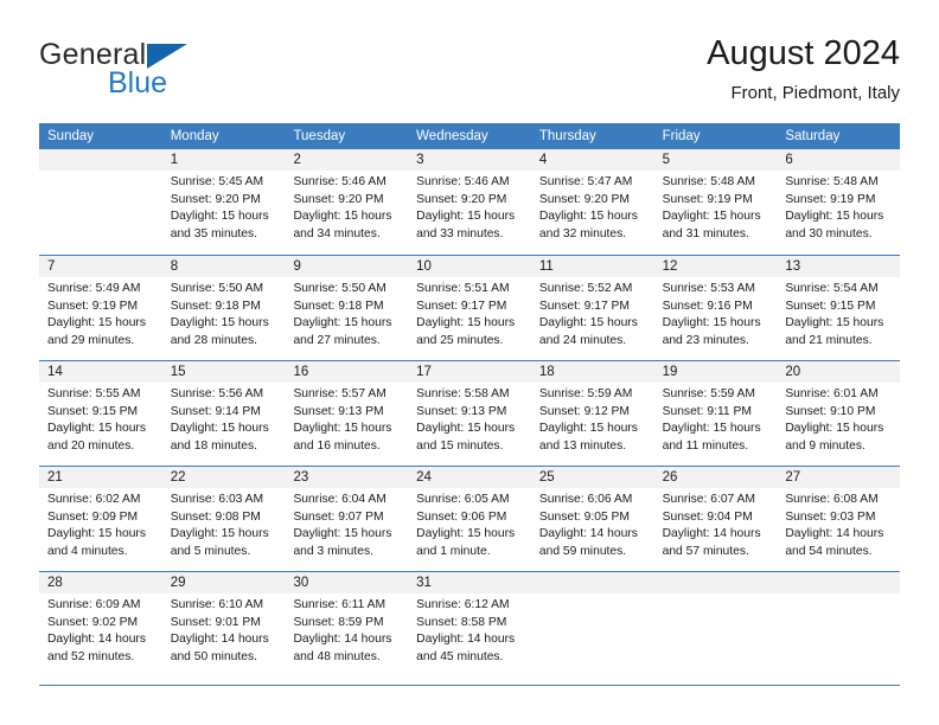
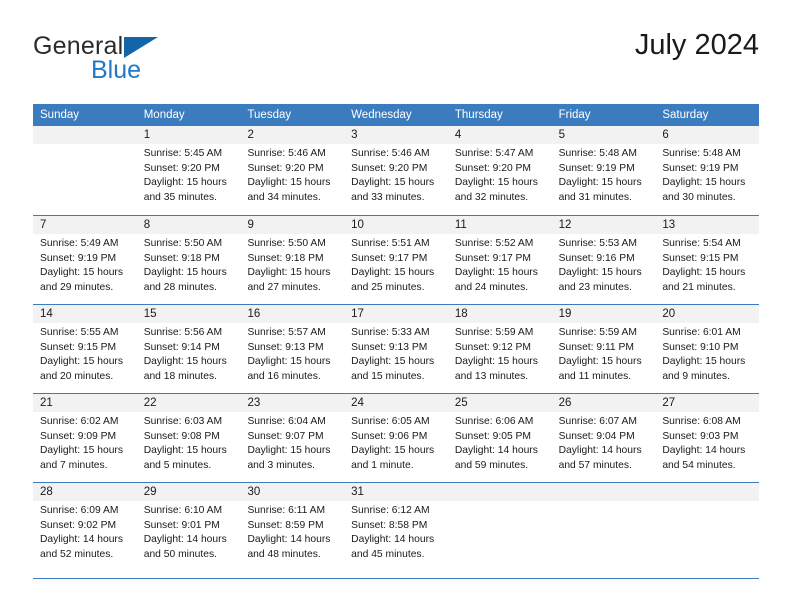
  General
  Blue
- August 2024
+ July 2024
- Front, Piedmont, Italy
  Sunday
  Monday
  Tuesday
  Wednesday
  Thursday
  Friday
  Saturday
  1
  Sunrise: 5:45 AM
  Sunset: 9:20 PM
  Daylight: 15 hours
  and 35 minutes.
  2
  Sunrise: 5:46 AM
  Sunset: 9:20 PM
  Daylight: 15 hours
  and 34 minutes.
  3
  Sunrise: 5:46 AM
  Sunset: 9:20 PM
  Daylight: 15 hours
  and 33 minutes.
  4
  Sunrise: 5:47 AM
  Sunset: 9:20 PM
  Daylight: 15 hours
  and 32 minutes.
  5
  Sunrise: 5:48 AM
  Sunset: 9:19 PM
  Daylight: 15 hours
  and 31 minutes.
  6
  Sunrise: 5:48 AM
  Sunset: 9:19 PM
  Daylight: 15 hours
  and 30 minutes.
  7
  Sunrise: 5:49 AM
  Sunset: 9:19 PM
  Daylight: 15 hours
  and 29 minutes.
  8
  Sunrise: 5:50 AM
  Sunset: 9:18 PM
  Daylight: 15 hours
  and 28 minutes.
  9
  Sunrise: 5:50 AM
  Sunset: 9:18 PM
  Daylight: 15 hours
  and 27 minutes.
  10
  Sunrise: 5:51 AM
  Sunset: 9:17 PM
  Daylight: 15 hours
  and 25 minutes.
  11
  Sunrise: 5:52 AM
  Sunset: 9:17 PM
  Daylight: 15 hours
  and 24 minutes.
  12
  Sunrise: 5:53 AM
  Sunset: 9:16 PM
  Daylight: 15 hours
  and 23 minutes.
  13
  Sunrise: 5:54 AM
  Sunset: 9:15 PM
  Daylight: 15 hours
  and 21 minutes.
  14
  Sunrise: 5:55 AM
  Sunset: 9:15 PM
  Daylight: 15 hours
  and 20 minutes.
  15
  Sunrise: 5:56 AM
  Sunset: 9:14 PM
  Daylight: 15 hours
  and 18 minutes.
  16
  Sunrise: 5:57 AM
  Sunset: 9:13 PM
  Daylight: 15 hours
  and 16 minutes.
  17
- Sunrise: 5:58 AM
+ Sunrise: 5:33 AM
  Sunset: 9:13 PM
  Daylight: 15 hours
  and 15 minutes.
  18
  Sunrise: 5:59 AM
  Sunset: 9:12 PM
  Daylight: 15 hours
  and 13 minutes.
  19
  Sunrise: 5:59 AM
  Sunset: 9:11 PM
  Daylight: 15 hours
  and 11 minutes.
  20
  Sunrise: 6:01 AM
  Sunset: 9:10 PM
  Daylight: 15 hours
  and 9 minutes.
  21
  Sunrise: 6:02 AM
  Sunset: 9:09 PM
  Daylight: 15 hours
- and 4 minutes.
+ and 7 minutes.
  22
  Sunrise: 6:03 AM
  Sunset: 9:08 PM
  Daylight: 15 hours
  and 5 minutes.
  23
  Sunrise: 6:04 AM
  Sunset: 9:07 PM
  Daylight: 15 hours
  and 3 minutes.
  24
  Sunrise: 6:05 AM
  Sunset: 9:06 PM
  Daylight: 15 hours
  and 1 minute.
  25
  Sunrise: 6:06 AM
  Sunset: 9:05 PM
  Daylight: 14 hours
  and 59 minutes.
  26
  Sunrise: 6:07 AM
  Sunset: 9:04 PM
  Daylight: 14 hours
  and 57 minutes.
  27
  Sunrise: 6:08 AM
  Sunset: 9:03 PM
  Daylight: 14 hours
  and 54 minutes.
  28
  Sunrise: 6:09 AM
  Sunset: 9:02 PM
  Daylight: 14 hours
  and 52 minutes.
  29
  Sunrise: 6:10 AM
  Sunset: 9:01 PM
  Daylight: 14 hours
  and 50 minutes.
  30
  Sunrise: 6:11 AM
  Sunset: 8:59 PM
  Daylight: 14 hours
  and 48 minutes.
  31
  Sunrise: 6:12 AM
  Sunset: 8:58 PM
  Daylight: 14 hours
  and 45 minutes.
